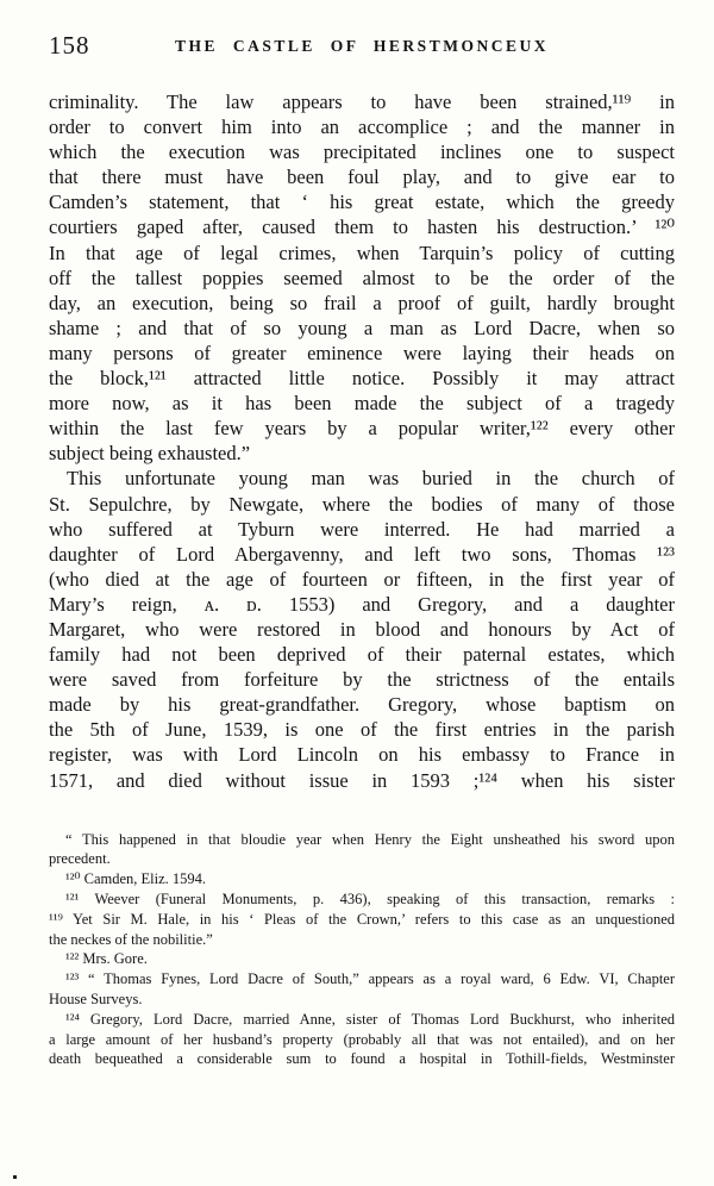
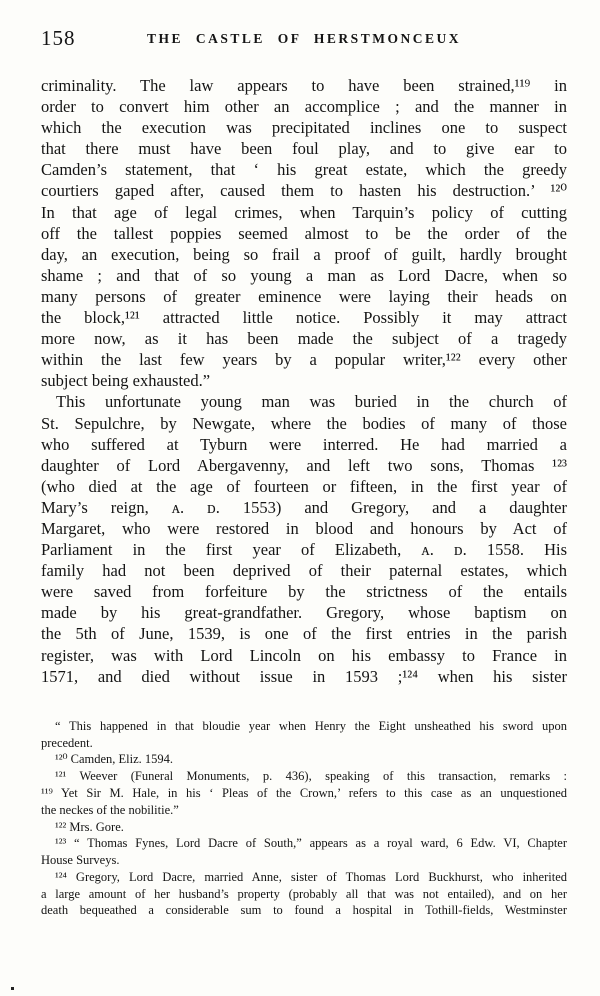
  158
  THE CASTLE OF HERSTMONCEUX
  criminality. The law appears to have been strained,¹¹⁹ in
- order to convert him into an accomplice ; and the manner in
+ order to convert him other an accomplice ; and the manner in
  which the execution was precipitated inclines one to suspect
  that there must have been foul play, and to give ear to
  Camden’s statement, that ‘ his great estate, which the greedy
  courtiers gaped after, caused them to hasten his destruction.’ ¹²⁰
  In that age of legal crimes, when Tarquin’s policy of cutting
  off the tallest poppies seemed almost to be the order of the
  day, an execution, being so frail a proof of guilt, hardly brought
  shame ; and that of so young a man as Lord Dacre, when so
  many persons of greater eminence were laying their heads on
  the block,¹²¹ attracted little notice. Possibly it may attract
  more now, as it has been made the subject of a tragedy
  within the last few years by a popular writer,¹²² every other
  subject being exhausted.”
  This unfortunate young man was buried in the church of
  St. Sepulchre, by Newgate, where the bodies of many of those
  who suffered at Tyburn were interred. He had married a
  daughter of Lord Abergavenny, and left two sons, Thomas ¹²³
  (who died at the age of fourteen or fifteen, in the first year of
  Mary’s reign, ᴀ. ᴅ. 1553) and Gregory, and a daughter
  Margaret, who were restored in blood and honours by Act of
+ Parliament in the first year of Elizabeth, ᴀ. ᴅ. 1558. His
  family had not been deprived of their paternal estates, which
  were saved from forfeiture by the strictness of the entails
  made by his great-grandfather. Gregory, whose baptism on
  the 5th of June, 1539, is one of the first entries in the parish
  register, was with Lord Lincoln on his embassy to France in
  1571, and died without issue in 1593 ;¹²⁴ when his sister
  “ This happened in that bloudie year when Henry the Eight unsheathed his sword upon
  precedent.
  ¹²⁰ Camden, Eliz. 1594.
  ¹²¹ Weever (Funeral Monuments, p. 436), speaking of this transaction, remarks :
  ¹¹⁹ Yet Sir M. Hale, in his ‘ Pleas of the Crown,’ refers to this case as an unquestioned
  the neckes of the nobilitie.”
  ¹²² Mrs. Gore.
  ¹²³ “ Thomas Fynes, Lord Dacre of South,” appears as a royal ward, 6 Edw. VI, Chapter
  House Surveys.
  ¹²⁴ Gregory, Lord Dacre, married Anne, sister of Thomas Lord Buckhurst, who inherited
  a large amount of her husband’s property (probably all that was not entailed), and on her
  death bequeathed a considerable sum to found a hospital in Tothill-fields, Westminster
